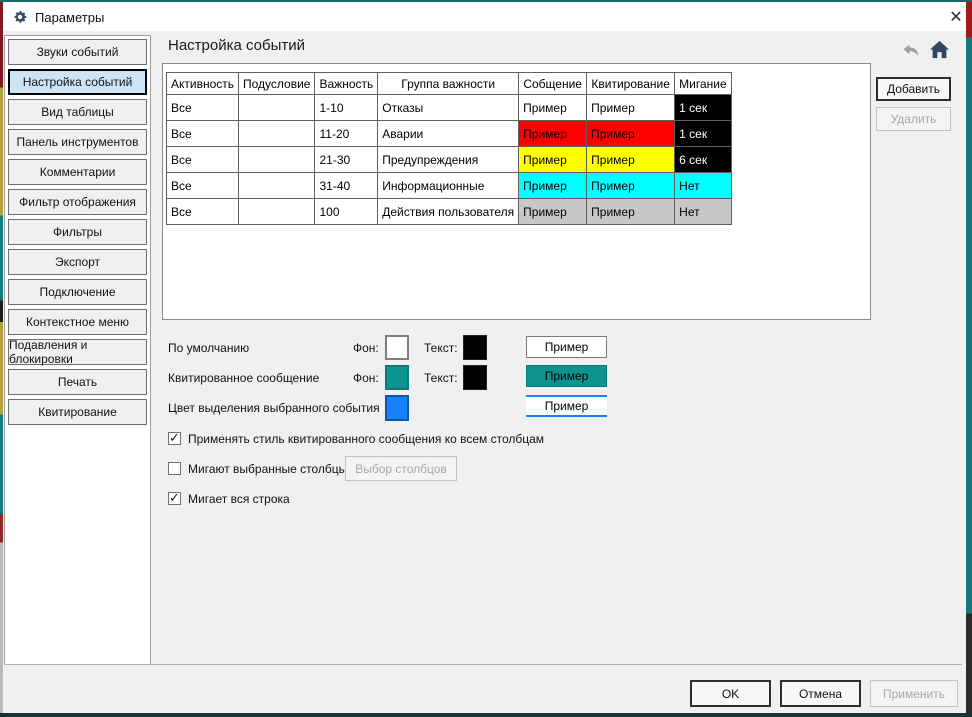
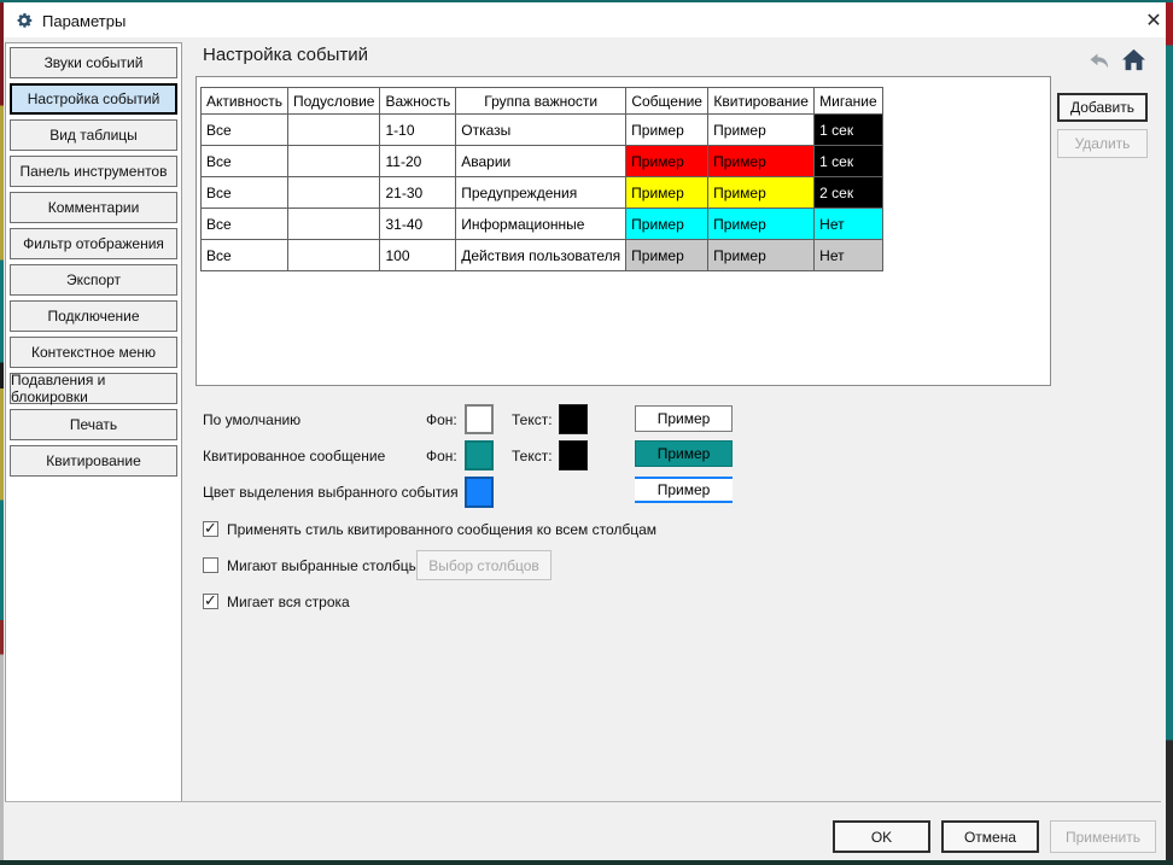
  Параметры
  ✕
  Звуки событий
  Настройка событий
  Вид таблицы
  Панель инструментов
  Комментарии
  Фильтр отображения
- Фильтры
  Экспорт
  Подключение
  Контекстное меню
  Подавления и блокировки
  Печать
  Квитирование
  Настройка событий
  Активность	Подусловие	Важность	Группа важности	Собщение	Квитирование	Мигание
  Все		1-10	Отказы	Пример	Пример	1 сек
  Все		11-20	Аварии	Пример	Пример	1 сек
- Все		21-30	Предупреждения	Пример	Пример	6 сек
+ Все		21-30	Предупреждения	Пример	Пример	2 сек
  Все		31-40	Информационные	Пример	Пример	Нет
  Все		100	Действия пользователя	Пример	Пример	Нет
  Добавить
  Удалить
  По умолчанию
  Фон:
  Текст:
  Пример
  Квитированное сообщение
  Фон:
  Текст:
  Пример
  Цвет выделения выбранного события
  Пример
  ✓
  Применять стиль квитированного сообщения ко всем столбцам
  Мигают выбранные столбцы
  Выбор столбцов
  ✓
  Мигает вся строка
  OK
  Отмена
  Применить
